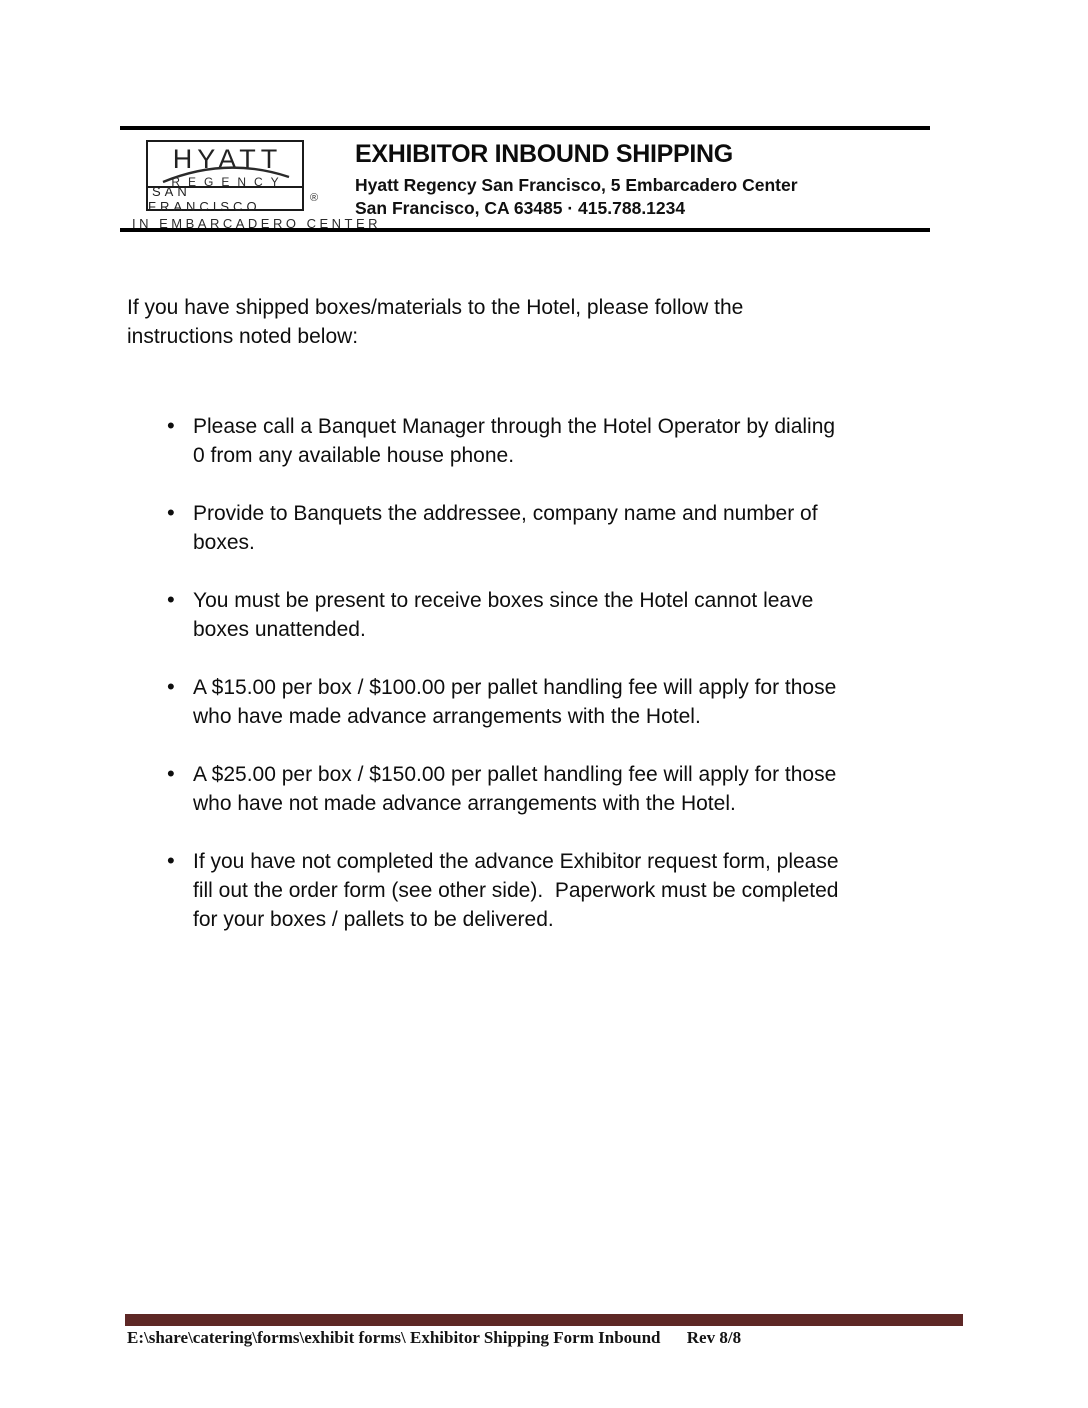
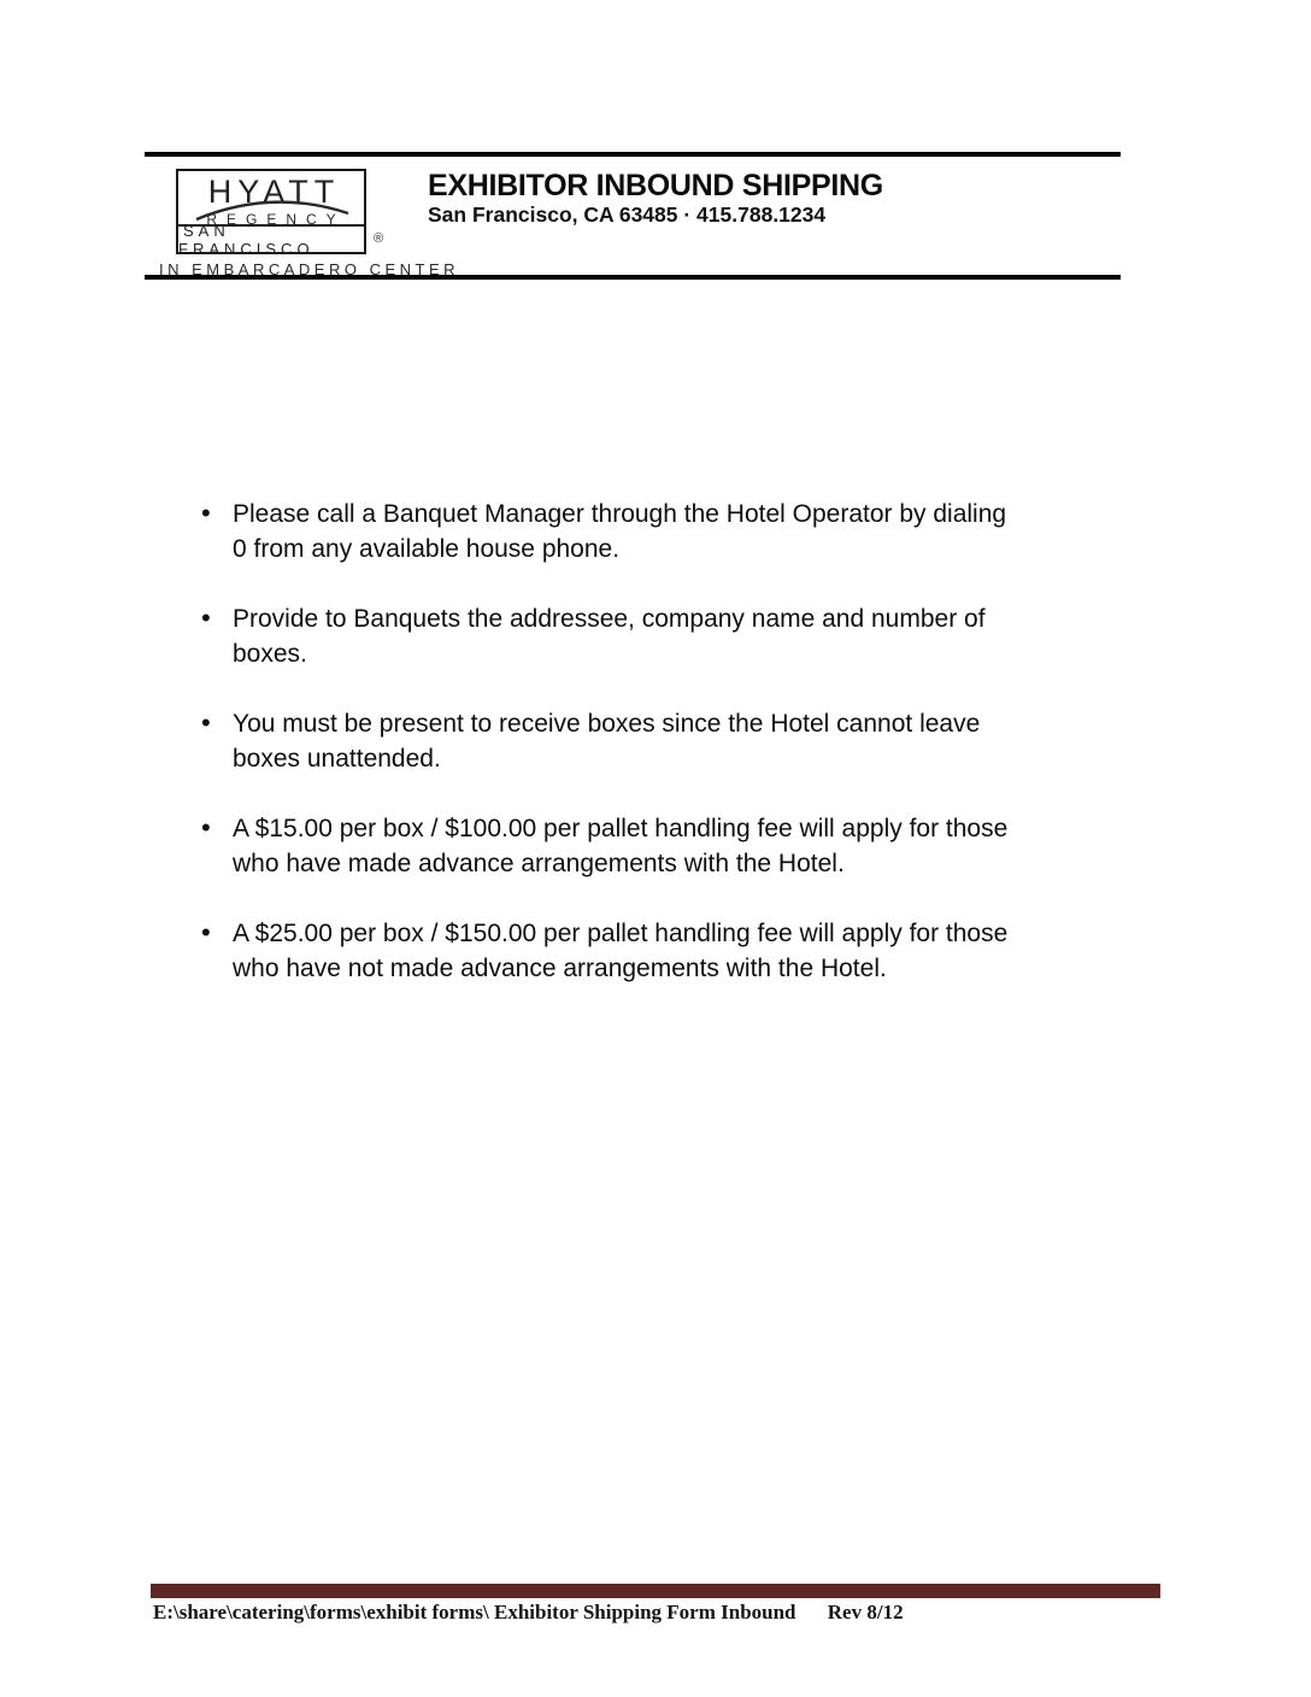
  HYATT
  REGENCY
  SAN FRANCISCO
  ®
  IN EMBARCADERO CENTER
  EXHIBITOR INBOUND SHIPPING
- Hyatt Regency San Francisco, 5 Embarcadero Center
  San Francisco, CA 63485 · 415.788.1234
- If you have shipped boxes/materials to the Hotel, please follow the
- instructions noted below:
  Please call a Banquet Manager through the Hotel Operator by dialing
  0 from any available house phone.
  Provide to Banquets the addressee, company name and number of
  boxes.
  You must be present to receive boxes since the Hotel cannot leave
  boxes unattended.
  A $15.00 per box / $100.00 per pallet handling fee will apply for those
  who have made advance arrangements with the Hotel.
  A $25.00 per box / $150.00 per pallet handling fee will apply for those
  who have not made advance arrangements with the Hotel.
- If you have not completed the advance Exhibitor request form, please
- fill out the order form (see other side). Paperwork must be completed
- for your boxes / pallets to be delivered.
- E:\share\catering\forms\exhibit forms\ Exhibitor Shipping Form Inbound Rev 8/8
+ E:\share\catering\forms\exhibit forms\ Exhibitor Shipping Form Inbound Rev 8/12
